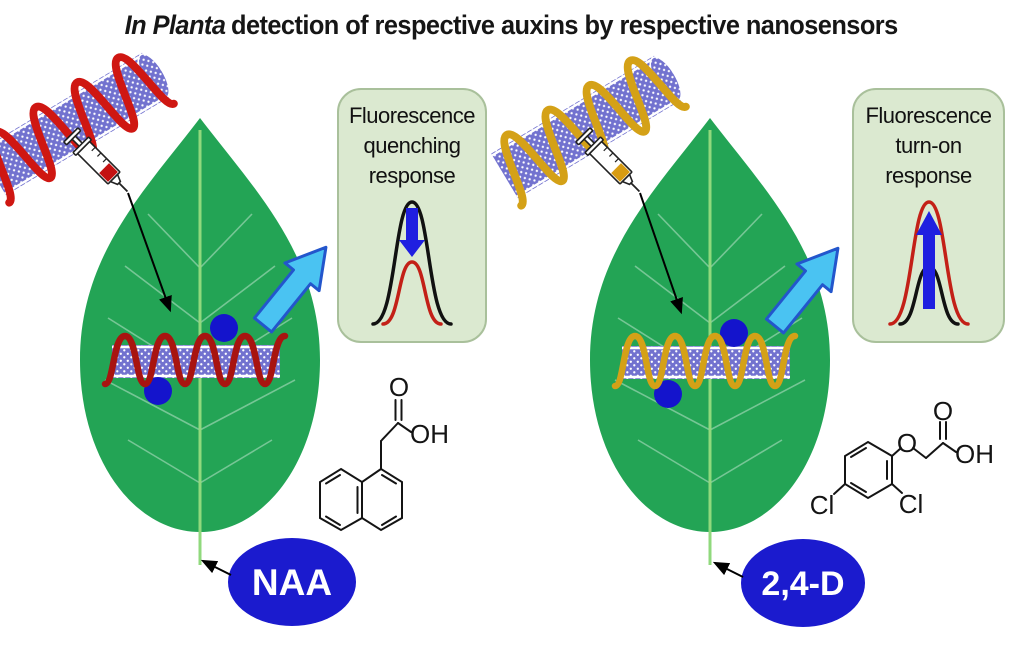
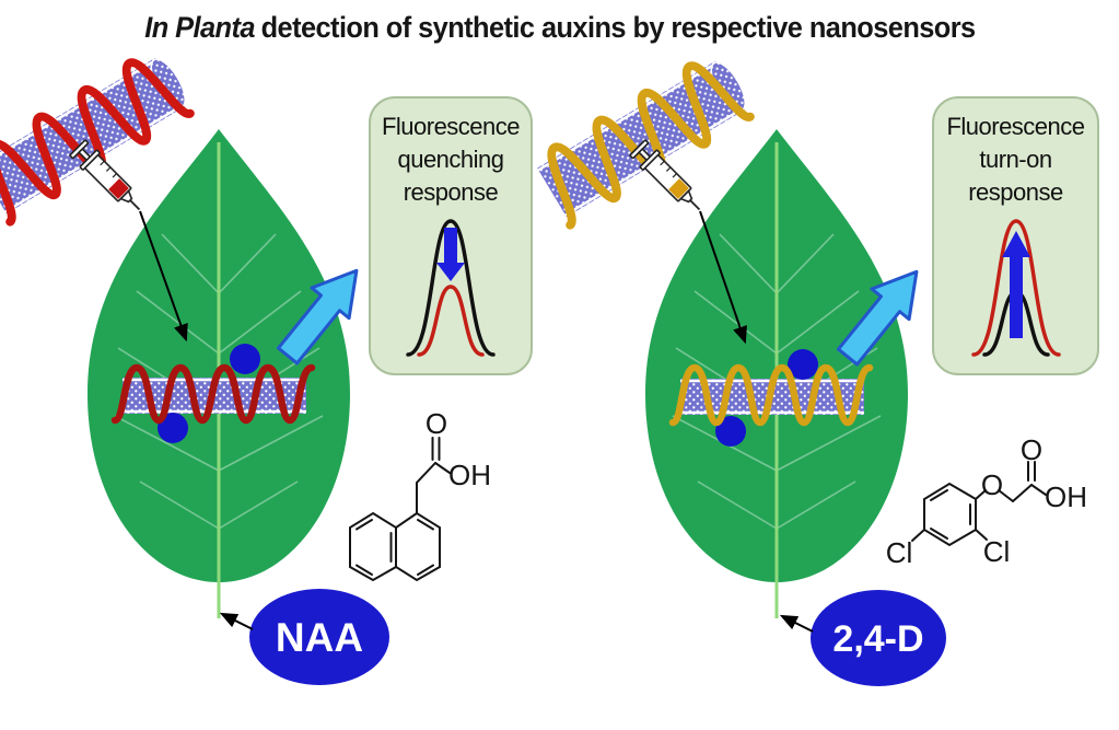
  O
  OH
  NAA
  O
  O
  OH
  Cl
  Cl
  2,4-D
- In Planta detection of respective auxins by respective nanosensors
+ In Planta detection of synthetic auxins by respective nanosensors
  Fluorescence
  quenching
  response
  Fluorescence
  turn-on
  response
